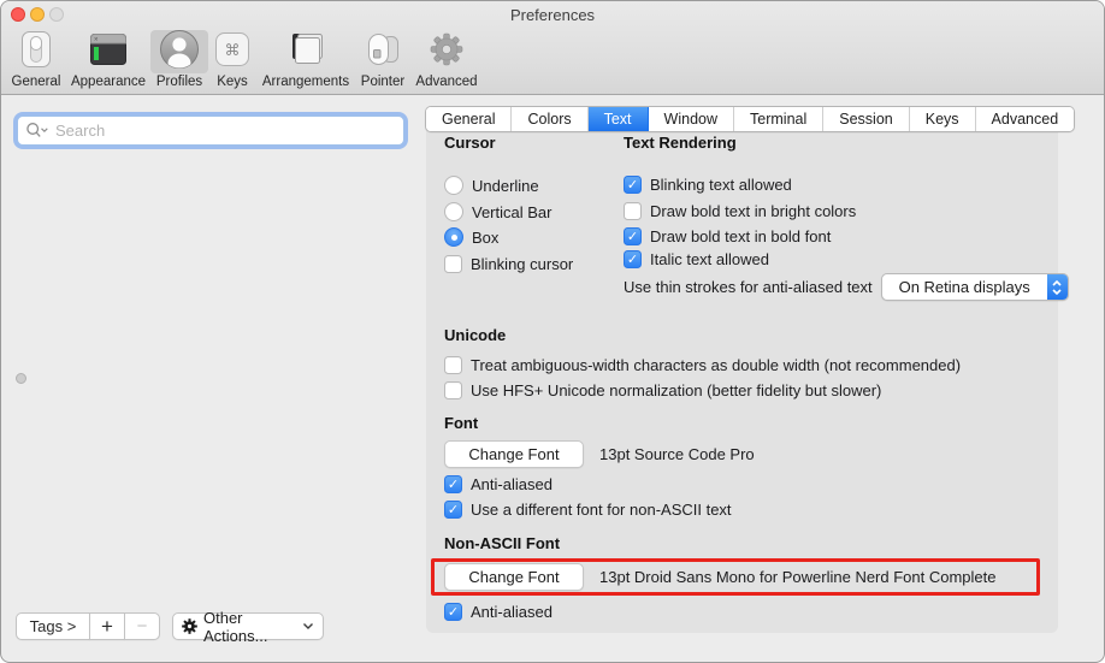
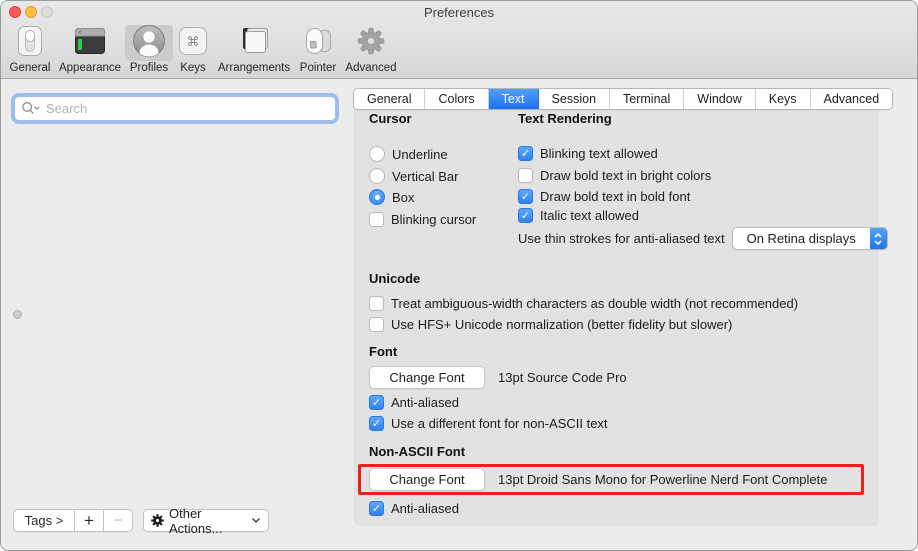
  Preferences
  General
  Appearance
  Profiles
  ⌘
  Keys
  Arrangements
  Pointer
  Advanced
  Search
  Tags >
  +
  −
  Other Actions...
  Cursor
  Underline
  Vertical Bar
  Box
  Blinking cursor
  Text Rendering
  Blinking text allowed
  Draw bold text in bright colors
  Draw bold text in bold font
  Italic text allowed
  Use thin strokes for anti-aliased text
  On Retina displays
  Unicode
  Treat ambiguous-width characters as double width (not recommended)
  Use HFS+ Unicode normalization (better fidelity but slower)
  Font
  Change Font
  13pt Source Code Pro
  Anti-aliased
  Use a different font for non-ASCII text
  Non-ASCII Font
  Change Font
  13pt Droid Sans Mono for Powerline Nerd Font Complete
  Anti-aliased
  General
  Colors
  Text
- Window
+ Session
  Terminal
- Session
+ Window
  Keys
  Advanced
